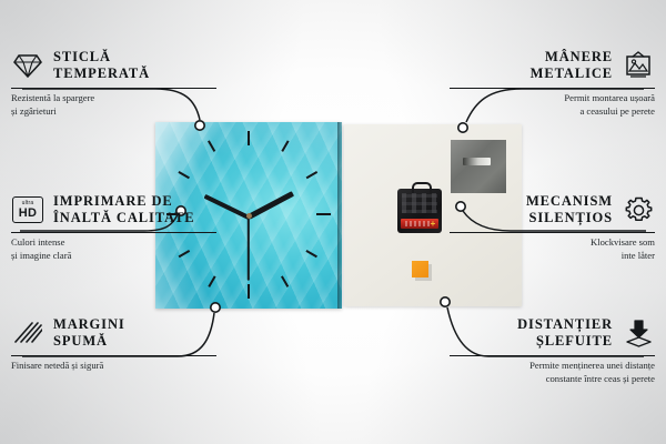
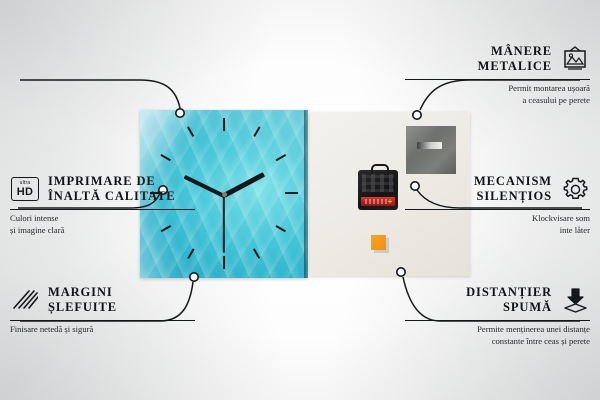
  +
- STICLĂ
- TEMPERATĂ
- Rezistentă la spargere
- și zgârieturi
  HD
  IMPRIMARE DE
  ÎNALTĂ CALITATE
  Culori intense
  și imagine clară
  MARGINI
- SPUMĂ
+ ȘLEFUITE
  Finisare netedă și sigură
  MÂNERE
  METALICE
  Permit montarea ușoară
  a ceasului pe perete
  MECANISM
  SILENȚIOS
  Klockvisare som
  inte låter
  DISTANȚIER
- ȘLEFUITE
+ SPUMĂ
  Permite menținerea unei distanțe
  constante între ceas și perete
